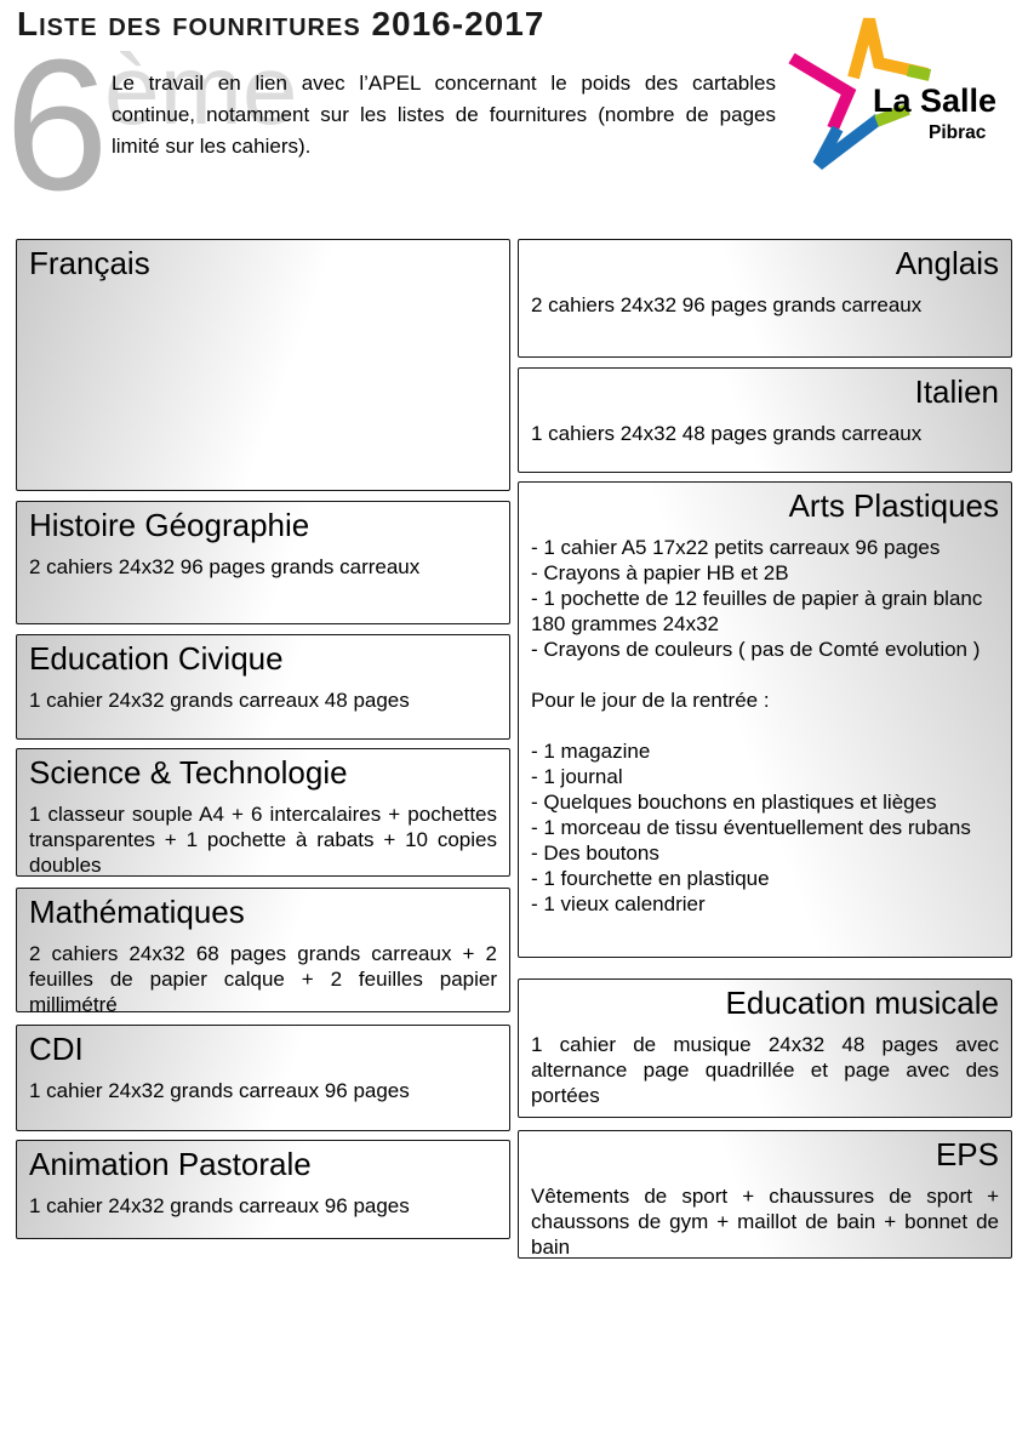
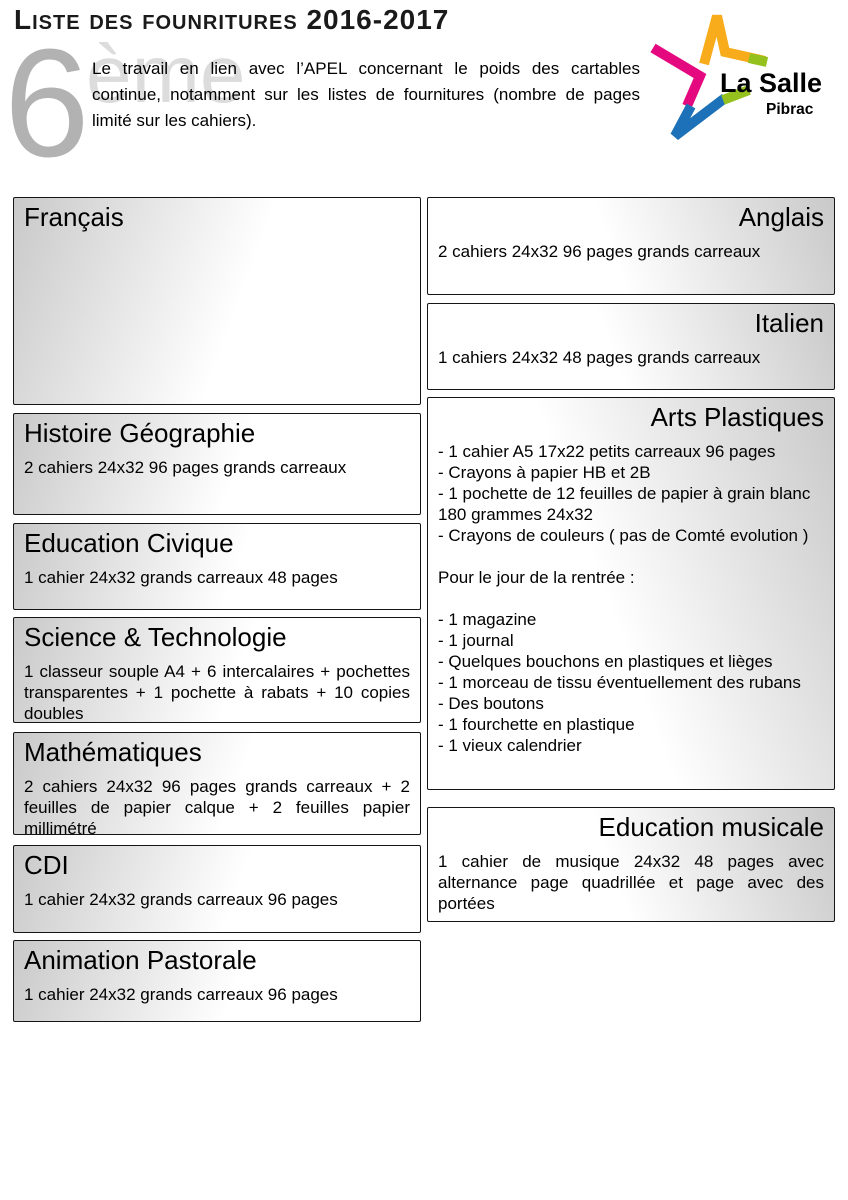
  Liste des founritures 2016-2017
  6
  ème
  Le travail en lien avec l’APEL concernant le poids des cartables continue, notamment sur les listes de fournitures (nombre de pages limité sur les cahiers).
  La Salle
  Pibrac
  Français
  Histoire Géographie
  2 cahiers 24x32 96 pages grands carreaux
  Education Civique
  1 cahier 24x32 grands carreaux 48 pages
  Science & Technologie
  1 classeur souple A4 + 6 intercalaires + pochettes transparentes + 1 pochette à rabats + 10 copies doubles
  Mathématiques
- 2 cahiers 24x32 68 pages grands carreaux + 2 feuilles de papier calque + 2 feuilles papier millimétré
+ 2 cahiers 24x32 96 pages grands carreaux + 2 feuilles de papier calque + 2 feuilles papier millimétré
  CDI
  1 cahier 24x32 grands carreaux 96 pages
  Animation Pastorale
  1 cahier 24x32 grands carreaux 96 pages
  Anglais
  2 cahiers 24x32 96 pages grands carreaux
  Italien
  1 cahiers 24x32 48 pages grands carreaux
  Arts Plastiques
  - 1 cahier A5 17x22 petits carreaux 96 pages
  - Crayons à papier HB et 2B
  - 1 pochette de 12 feuilles de papier à grain blanc 180 grammes 24x32
  - Crayons de couleurs ( pas de Comté evolution )
  Pour le jour de la rentrée :
  - 1 magazine
  - 1 journal
  - Quelques bouchons en plastiques et lièges
  - 1 morceau de tissu éventuellement des rubans
  - Des boutons
  - 1 fourchette en plastique
  - 1 vieux calendrier
  Education musicale
  1 cahier de musique 24x32 48 pages avec alternance page quadrillée et page avec des portées
- EPS
- Vêtements de sport + chaussures de sport + chaussons de gym + maillot de bain + bonnet de bain
